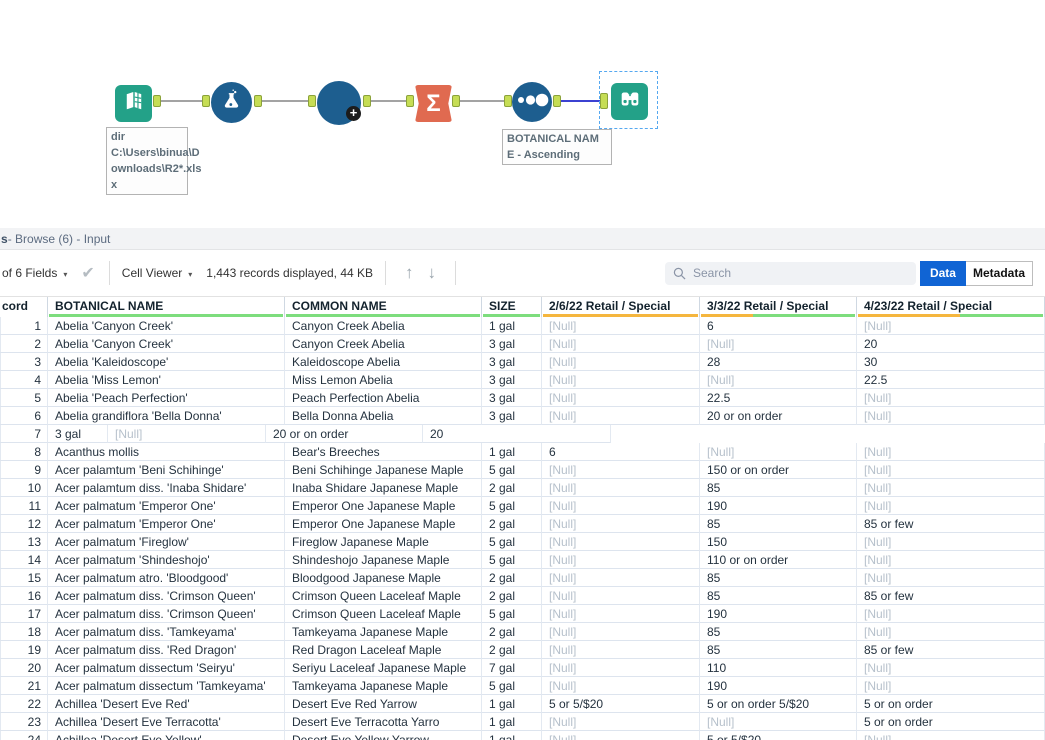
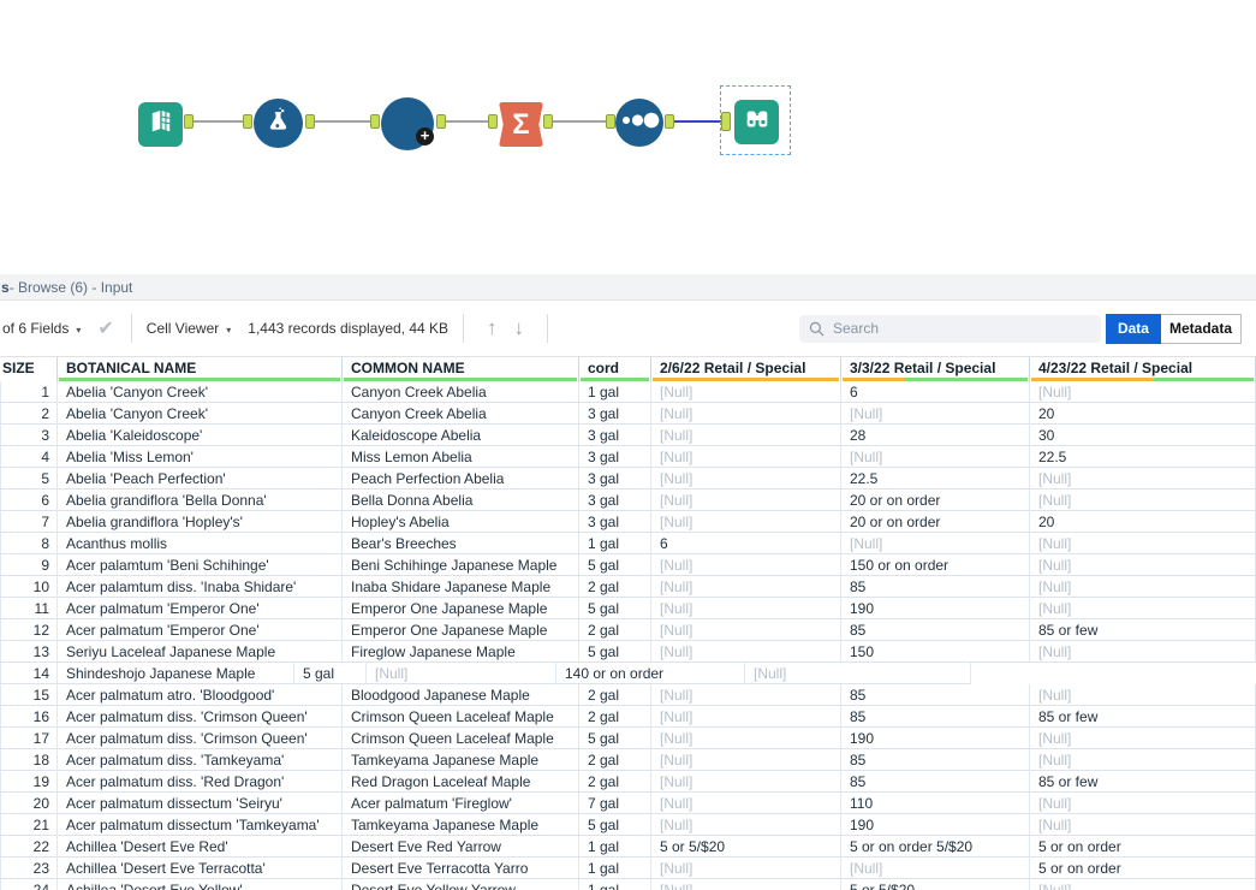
  +
  Σ
- dir
- C:\Users\binua\D
- ownloads\R2*.xls
- x
- BOTANICAL NAM
- E - Ascending
  s
  - Browse (6) - Input
  of 6 Fields
  ▾
  ✔
  Cell Viewer
  ▾
  1,443 records displayed, 44 KB
  ↑
  ↓
  Search
  Data
  Metadata
- cord
+ SIZE
  BOTANICAL NAME
  COMMON NAME
- SIZE
+ cord
  2/6/22 Retail / Special
  3/3/22 Retail / Special
  4/23/22 Retail / Special
  1
  Abelia 'Canyon Creek'
  Canyon Creek Abelia
  1 gal
  [Null]
  6
  [Null]
  2
  Abelia 'Canyon Creek'
  Canyon Creek Abelia
  3 gal
  [Null]
  [Null]
  20
  3
  Abelia 'Kaleidoscope'
  Kaleidoscope Abelia
  3 gal
  [Null]
  28
  30
  4
  Abelia 'Miss Lemon'
  Miss Lemon Abelia
  3 gal
  [Null]
  [Null]
  22.5
  5
  Abelia 'Peach Perfection'
  Peach Perfection Abelia
  3 gal
  [Null]
  22.5
  [Null]
  6
  Abelia grandiflora 'Bella Donna'
  Bella Donna Abelia
  3 gal
  [Null]
  20 or on order
  [Null]
  7
+ Abelia grandiflora 'Hopley's'
+ Hopley's Abelia
  3 gal
  [Null]
  20 or on order
  20
  8
  Acanthus mollis
  Bear's Breeches
  1 gal
  6
  [Null]
  [Null]
  9
  Acer palamtum 'Beni Schihinge'
  Beni Schihinge Japanese Maple
  5 gal
  [Null]
  150 or on order
  [Null]
  10
  Acer palamtum diss. 'Inaba Shidare'
  Inaba Shidare Japanese Maple
  2 gal
  [Null]
  85
  [Null]
  11
  Acer palmatum 'Emperor One'
  Emperor One Japanese Maple
  5 gal
  [Null]
  190
  [Null]
  12
  Acer palmatum 'Emperor One'
  Emperor One Japanese Maple
  2 gal
  [Null]
  85
  85 or few
  13
- Acer palmatum 'Fireglow'
+ Seriyu Laceleaf Japanese Maple
  Fireglow Japanese Maple
  5 gal
  [Null]
  150
  [Null]
  14
- Acer palmatum 'Shindeshojo'
  Shindeshojo Japanese Maple
  5 gal
  [Null]
- 110 or on order
+ 140 or on order
  [Null]
  15
  Acer palmatum atro. 'Bloodgood'
  Bloodgood Japanese Maple
  2 gal
  [Null]
  85
  [Null]
  16
  Acer palmatum diss. 'Crimson Queen'
  Crimson Queen Laceleaf Maple
  2 gal
  [Null]
  85
  85 or few
  17
  Acer palmatum diss. 'Crimson Queen'
  Crimson Queen Laceleaf Maple
  5 gal
  [Null]
  190
  [Null]
  18
  Acer palmatum diss. 'Tamkeyama'
  Tamkeyama Japanese Maple
  2 gal
  [Null]
  85
  [Null]
  19
  Acer palmatum diss. 'Red Dragon'
  Red Dragon Laceleaf Maple
  2 gal
  [Null]
  85
  85 or few
  20
  Acer palmatum dissectum 'Seiryu'
- Seriyu Laceleaf Japanese Maple
+ Acer palmatum 'Fireglow'
  7 gal
  [Null]
  110
  [Null]
  21
  Acer palmatum dissectum 'Tamkeyama'
  Tamkeyama Japanese Maple
  5 gal
  [Null]
  190
  [Null]
  22
  Achillea 'Desert Eve Red'
  Desert Eve Red Yarrow
  1 gal
  5 or 5/$20
  5 or on order 5/$20
  5 or on order
  23
  Achillea 'Desert Eve Terracotta'
  Desert Eve Terracotta Yarro
  1 gal
  [Null]
  [Null]
  5 or on order
